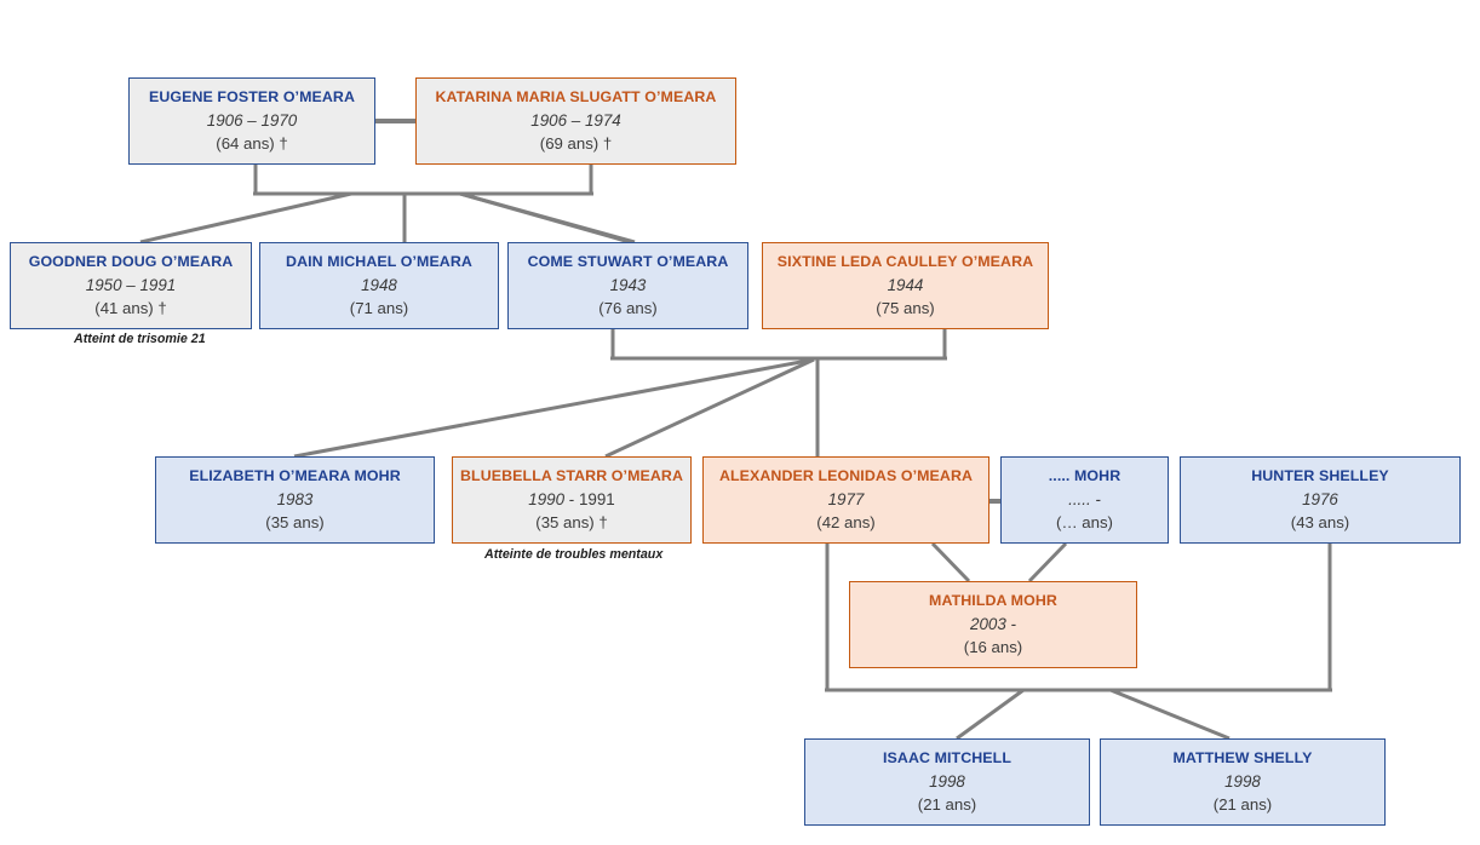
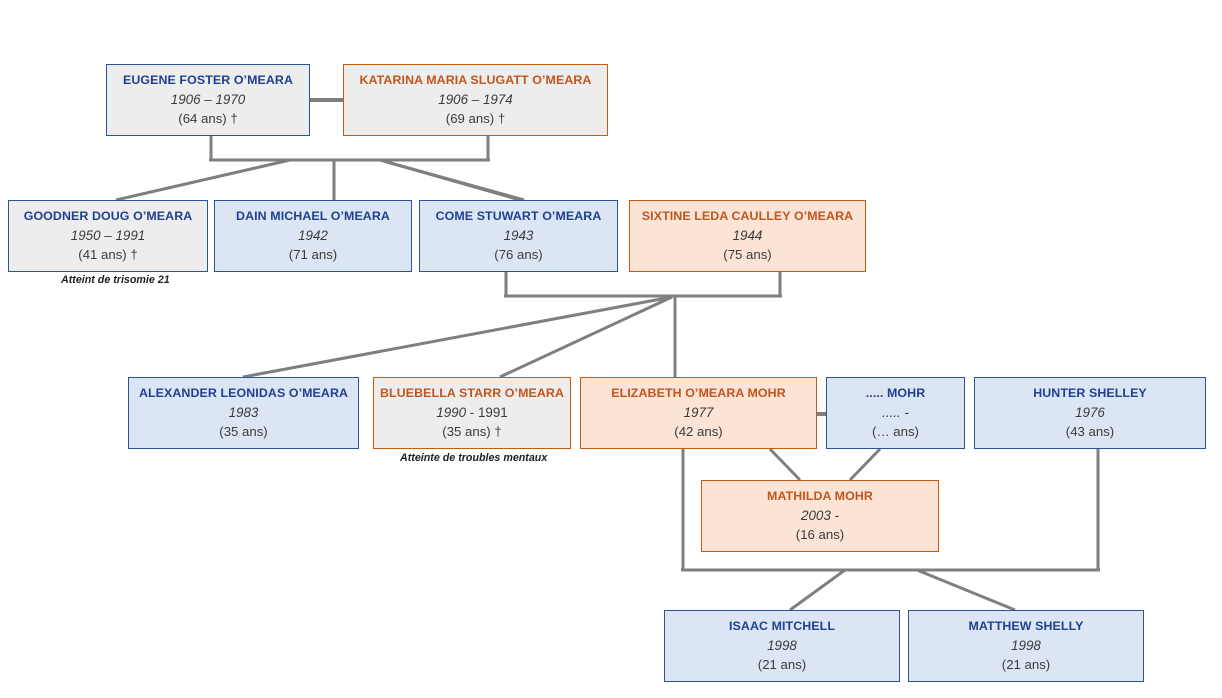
  EUGENE FOSTER O’MEARA
  1906 – 1970
  (64 ans) †
  KATARINA MARIA SLUGATT O’MEARA
  1906 – 1974
  (69 ans) †
  GOODNER DOUG O’MEARA
  1950 – 1991
  (41 ans) †
  DAIN MICHAEL O’MEARA
- 1948
+ 1942
  (71 ans)
  COME STUWART O’MEARA
  1943
  (76 ans)
  SIXTINE LEDA CAULLEY O’MEARA
  1944
  (75 ans)
- ELIZABETH O’MEARA MOHR
+ ALEXANDER LEONIDAS O’MEARA
  1983
  (35 ans)
  BLUEBELLA STARR O’MEARA
  1990 - 1991
  (35 ans) †
- ALEXANDER LEONIDAS O’MEARA
+ ELIZABETH O’MEARA MOHR
  1977
  (42 ans)
  ..... MOHR
  ..... -
  (… ans)
  HUNTER SHELLEY
  1976
  (43 ans)
  MATHILDA MOHR
  2003 -
  (16 ans)
  ISAAC MITCHELL
  1998
  (21 ans)
  MATTHEW SHELLY
  1998
  (21 ans)
  Atteint de trisomie 21
  Atteinte de troubles mentaux
